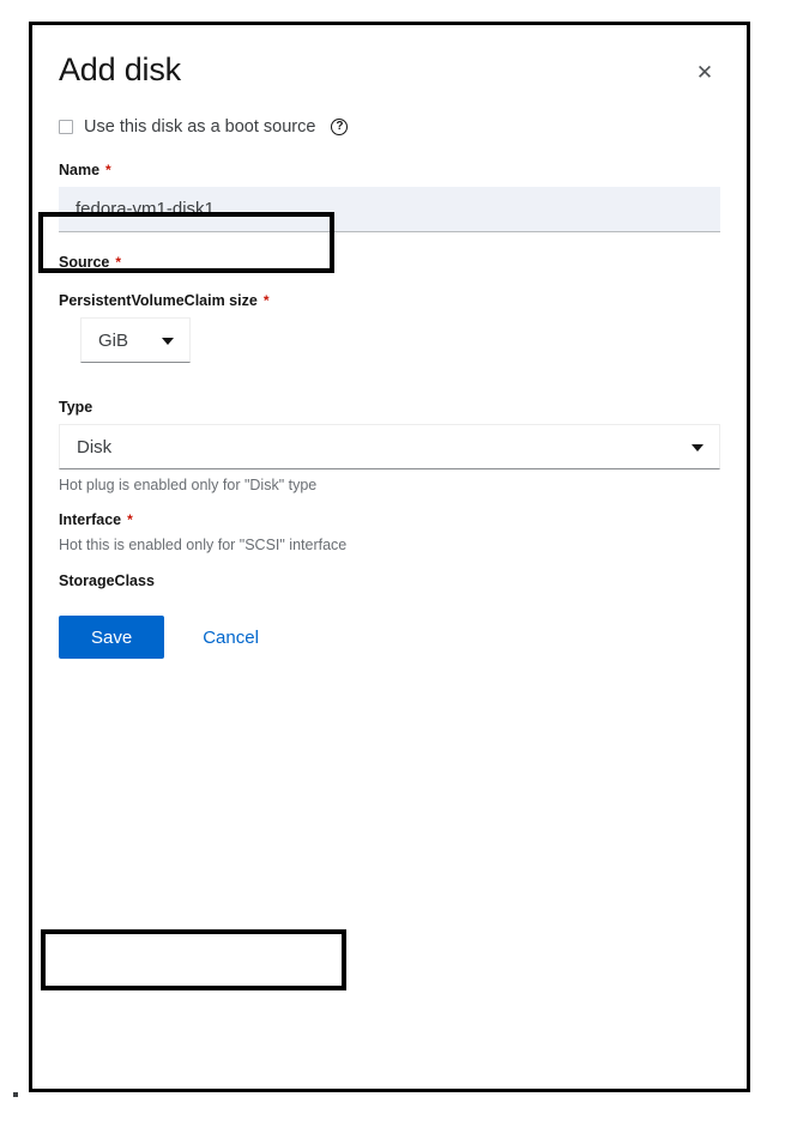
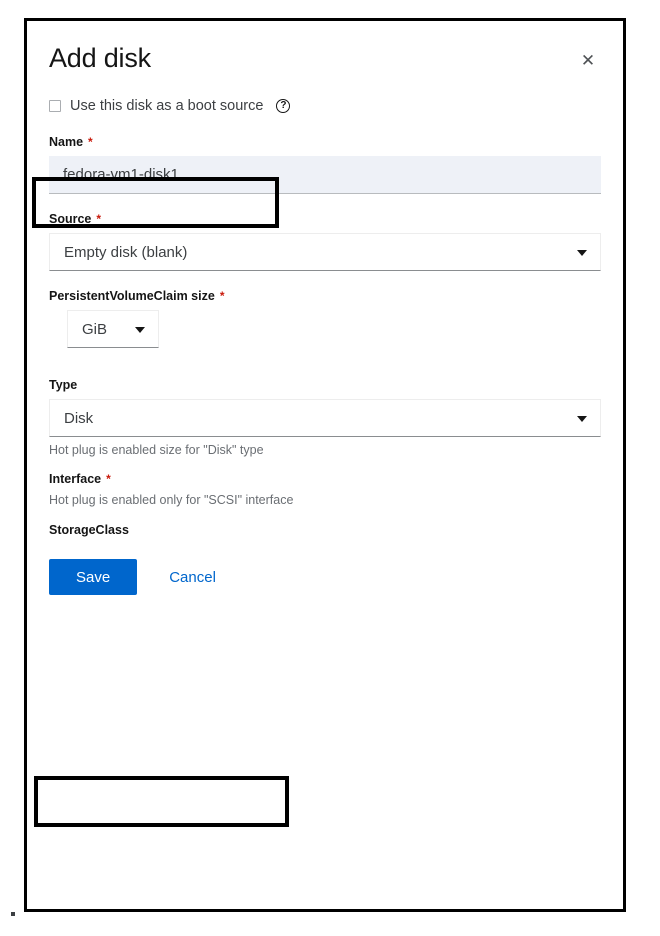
  Add disk
  ✕
  Use this disk as a boot source
  ?
  Name
  *
  fedora-vm1-disk1
  Source
  *
+ Empty disk (blank)
  PersistentVolumeClaim size
  *
  GiB
  Type
  Disk
- Hot plug is enabled only for "Disk" type
+ Hot plug is enabled size for "Disk" type
  Interface
  *
- Hot this is enabled only for "SCSI" interface
+ Hot plug is enabled only for "SCSI" interface
  StorageClass
  Save
  Cancel
